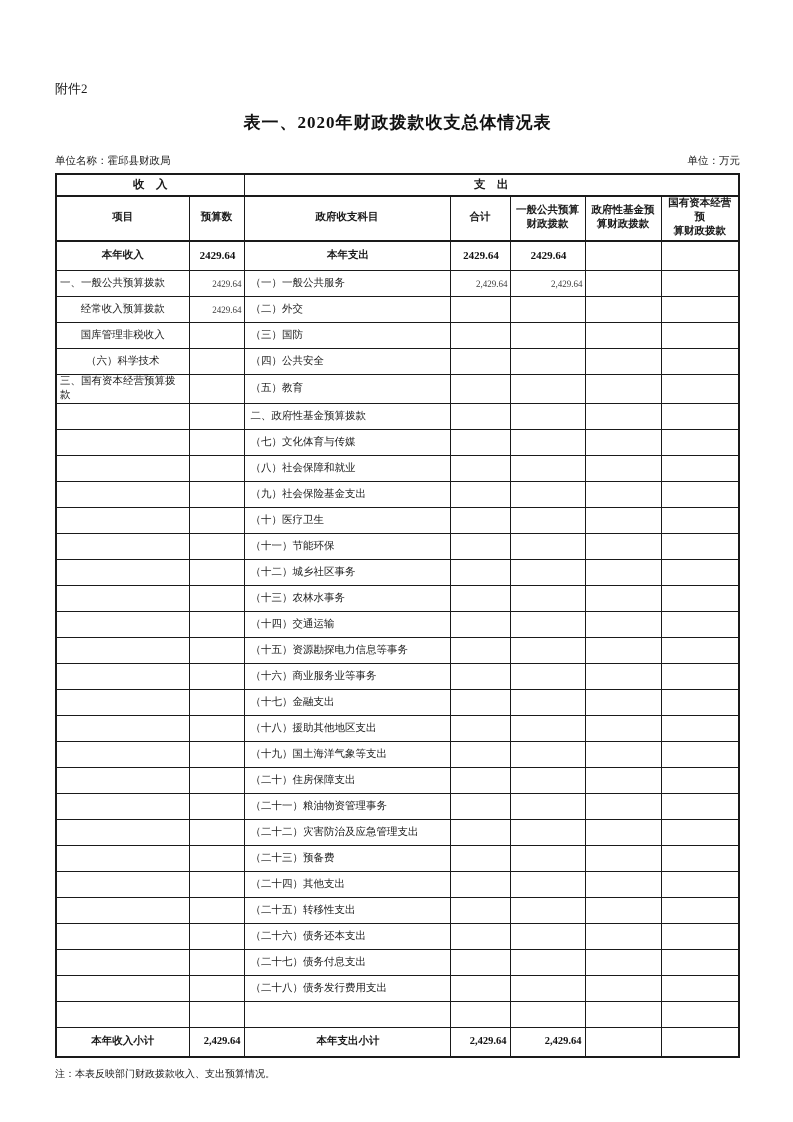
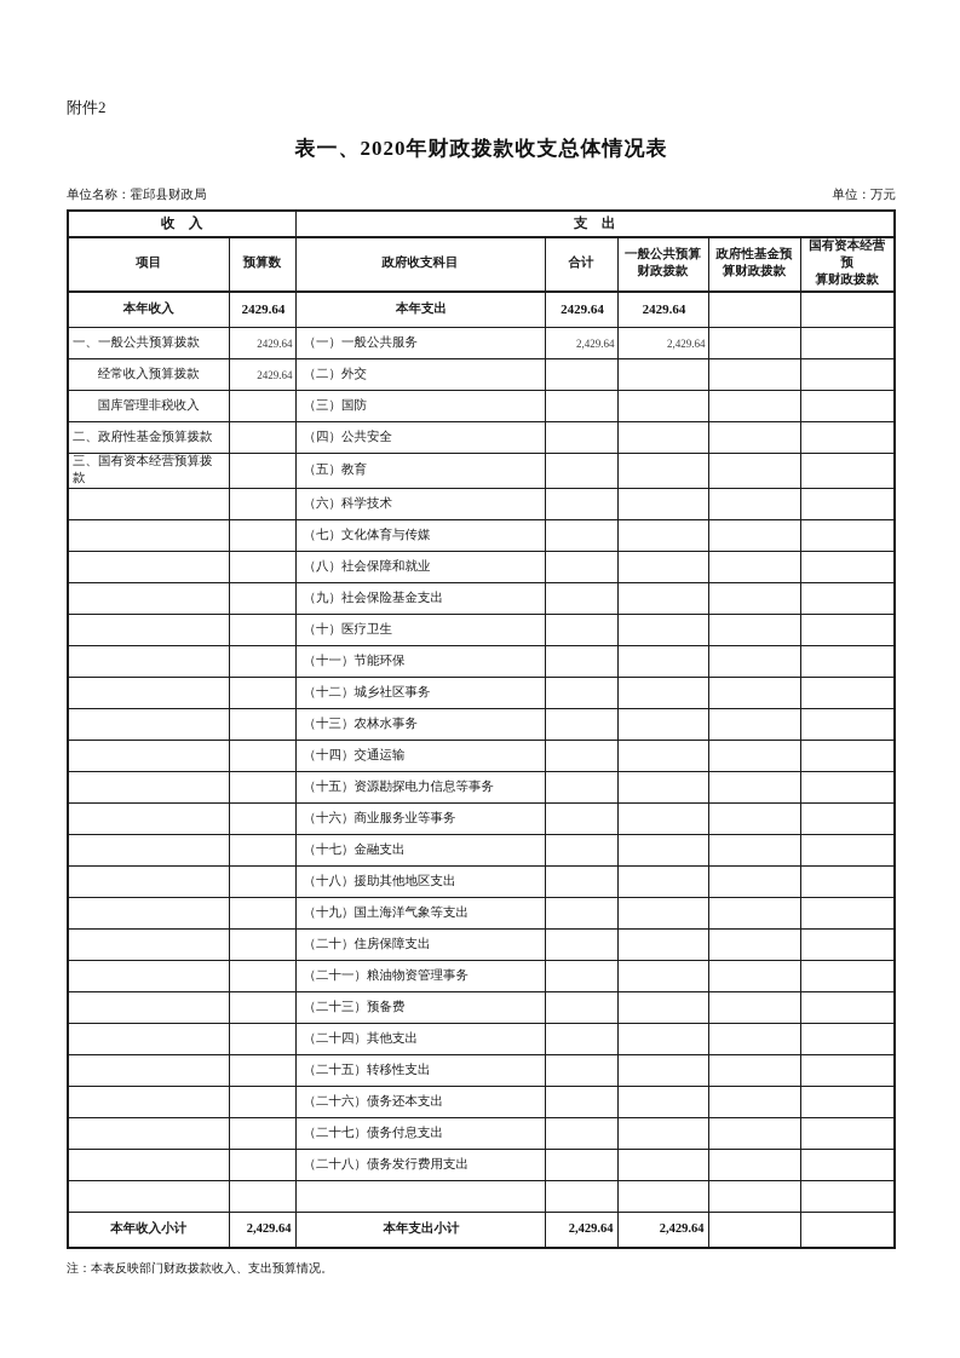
  附件2
  表一、2020年财政拨款收支总体情况表
  单位名称：霍邱县财政局
  单位：万元
  收 入	支 出
  项目	预算数	政府收支科目	合计	一般公共预算 财政拨款	政府性基金预 算财政拨款	国有资本经营预 算财政拨款
  本年收入	2429.64	本年支出	2429.64	2429.64
  一、一般公共预算拨款	2429.64	（一）一般公共服务	2,429.64	2,429.64
  经常收入预算拨款	2429.64	（二）外交
  国库管理非税收入		（三）国防
- （六）科学技术		（四）公共安全
+ 二、政府性基金预算拨款		（四）公共安全
  三、国有资本经营预算拨款		（五）教育
- 		二、政府性基金预算拨款
+ 		（六）科学技术
  		（七）文化体育与传媒
  		（八）社会保障和就业
  		（九）社会保险基金支出
  		（十）医疗卫生
  		（十一）节能环保
  		（十二）城乡社区事务
  		（十三）农林水事务
  		（十四）交通运输
  		（十五）资源勘探电力信息等事务
  		（十六）商业服务业等事务
  		（十七）金融支出
  		（十八）援助其他地区支出
  		（十九）国土海洋气象等支出
  		（二十）住房保障支出
  		（二十一）粮油物资管理事务
- 		（二十二）灾害防治及应急管理支出
  		（二十三）预备费
  		（二十四）其他支出
  		（二十五）转移性支出
  		（二十六）债务还本支出
  		（二十七）债务付息支出
  		（二十八）债务发行费用支出
  本年收入小计	2,429.64	本年支出小计	2,429.64	2,429.64
  注：本表反映部门财政拨款收入、支出预算情况。
